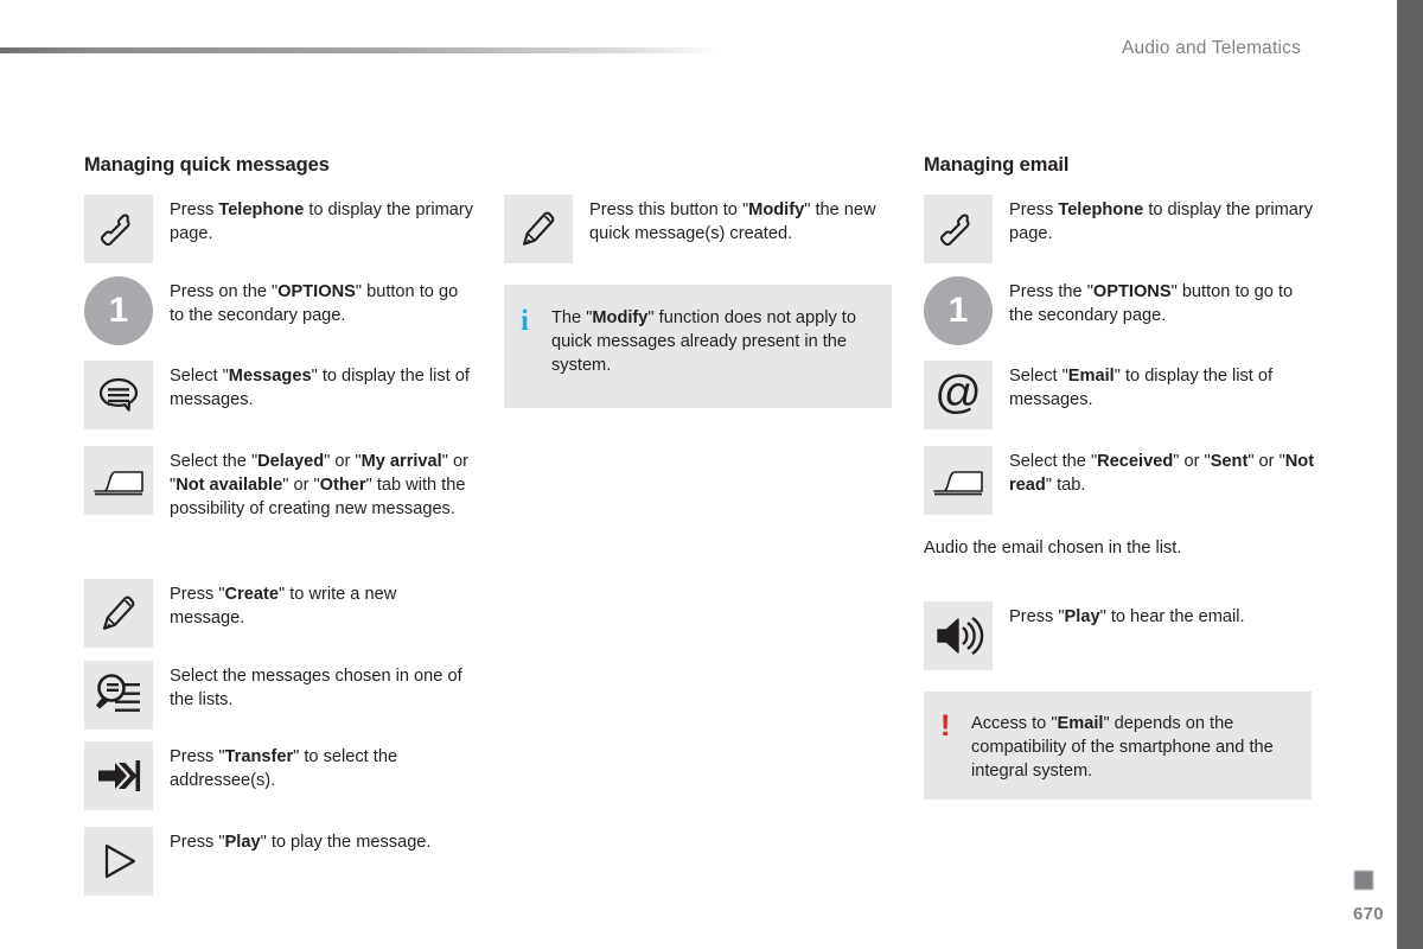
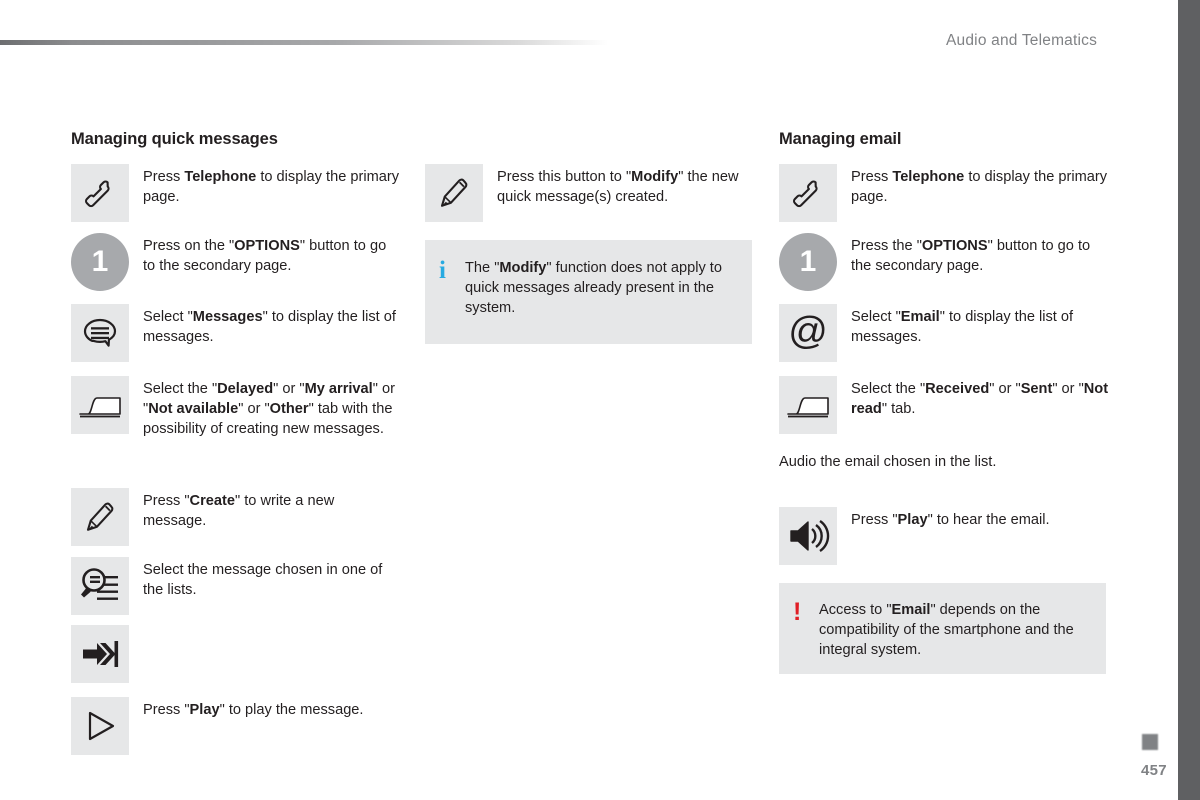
  Audio and Telematics
  Managing quick messages
  Press Telephone to display the primary page.
  1
  Press on the "OPTIONS" button to go to the secondary page.
  Select "Messages" to display the list of messages.
  Select the "Delayed" or "My arrival" or "Not available" or "Other" tab with the possibility of creating new messages.
  Press "Create" to write a new message.
- Select the messages chosen in one of the lists.
+ Select the message chosen in one of the lists.
- Press "Transfer" to select the addressee(s).
  Press "Play" to play the message.
  Press this button to "Modify" the new quick message(s) created.
  i
  The "Modify" function does not apply to quick messages already present in the system.
  Managing email
  Press Telephone to display the primary page.
  1
  Press the "OPTIONS" button to go to the secondary page.
  @
  Select "Email" to display the list of messages.
  Select the "Received" or "Sent" or "Not read" tab.
  Audio the email chosen in the list.
  Press "Play" to hear the email.
  !
  Access to "Email" depends on the compatibility of the smartphone and the integral system.
- 670
+ 457
